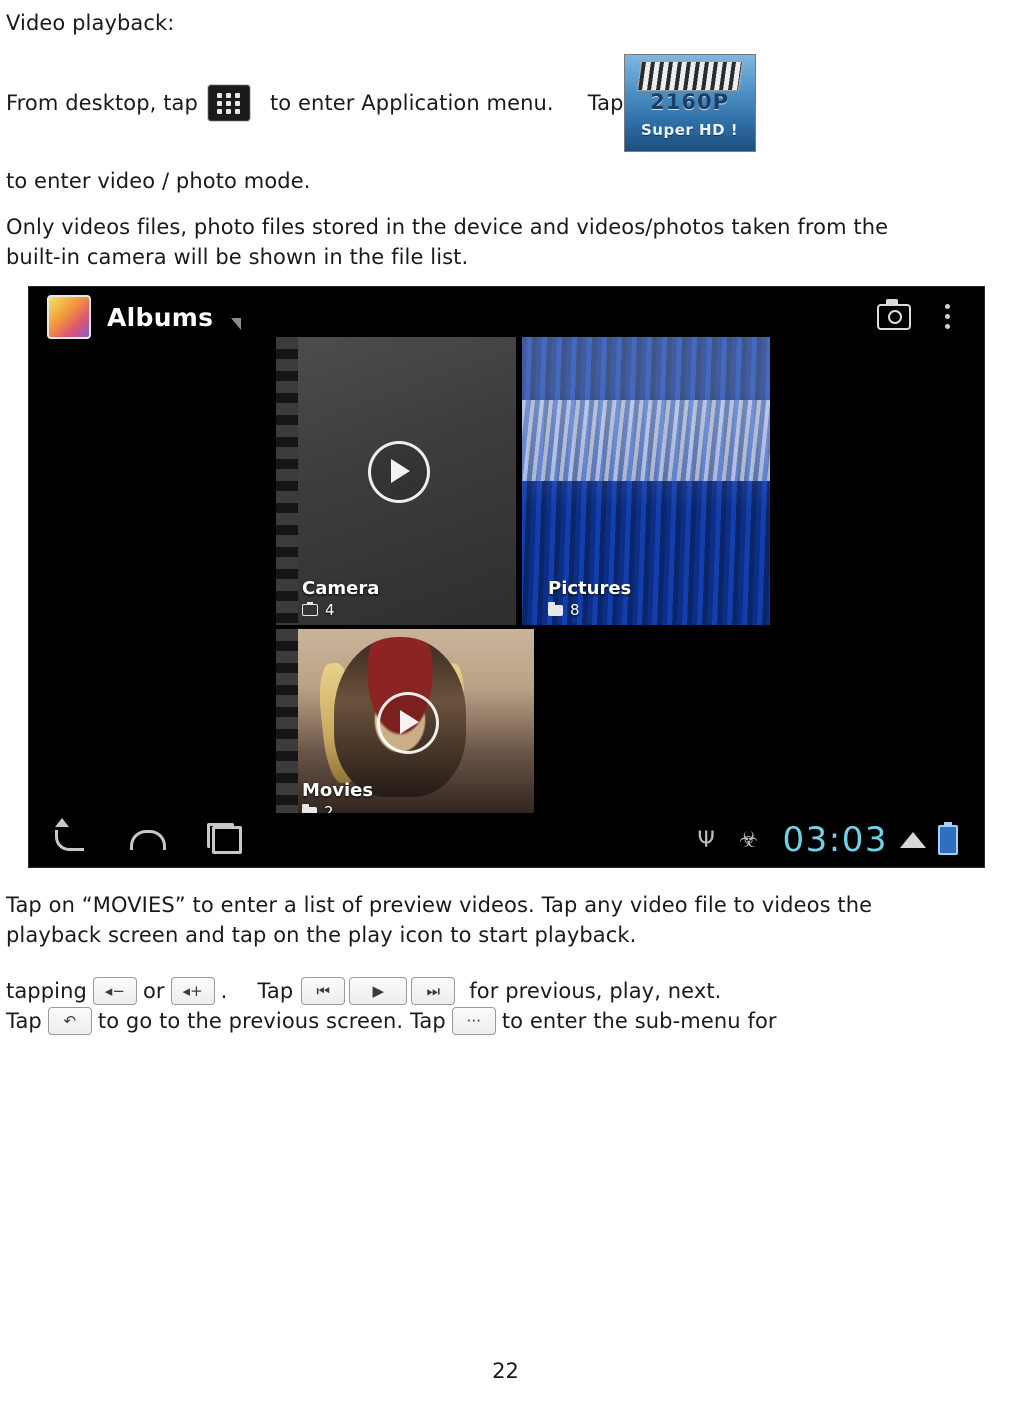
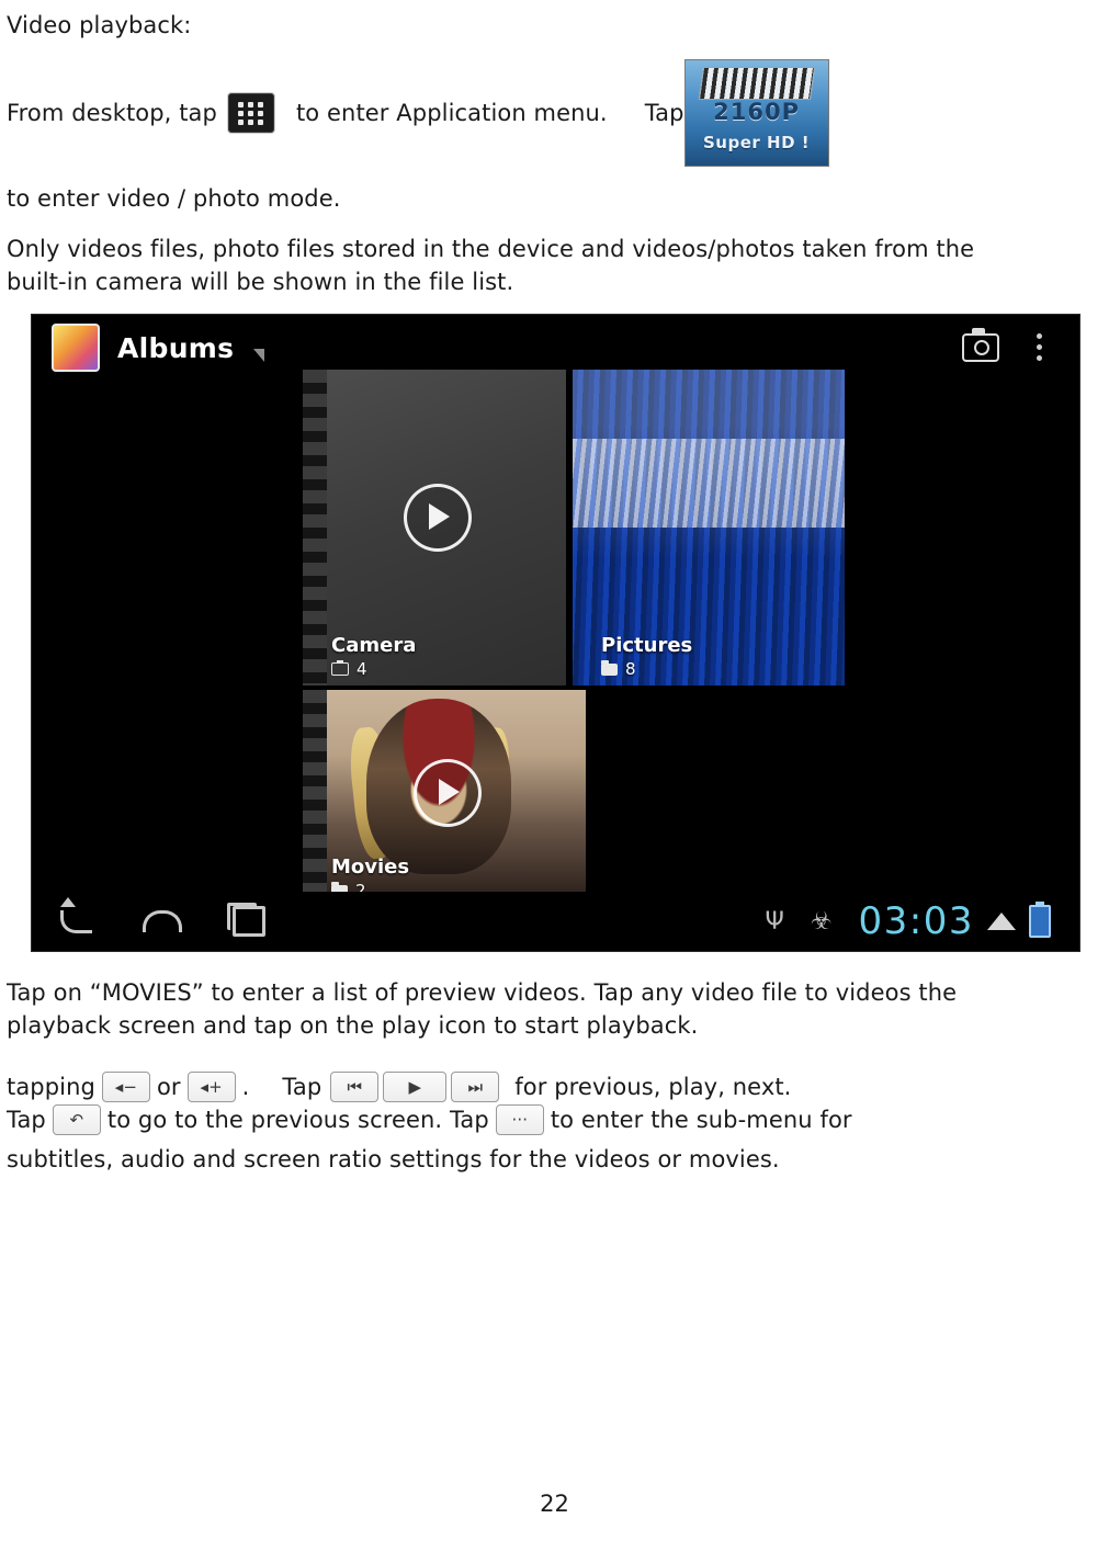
  Video playback:
  From desktop, tap
  to enter Application menu.
  Tap
  2160P
  Super HD !
  to enter video / photo mode.
  Only videos files, photo files stored in the device and videos/photos taken from the
  built-in camera will be shown in the file list.
  Albums
  Camera
  4
  Pictures
  8
  Movies
  2
  Ψ
  ☣
  03:03
  Tap on “MOVIES” to enter a list of preview videos. Tap any video file to videos the
  playback screen and tap on the play icon to start playback.
  tapping
  ◂−
  or
  ◂+
  .
  Tap
  ⏮
  ▶
  ⏭
  for previous, play, next.
  Tap
  ↶
  to go to the previous screen. Tap
  ···
  to enter the sub-menu for
+ subtitles, audio and screen ratio settings for the videos or movies.
  22
